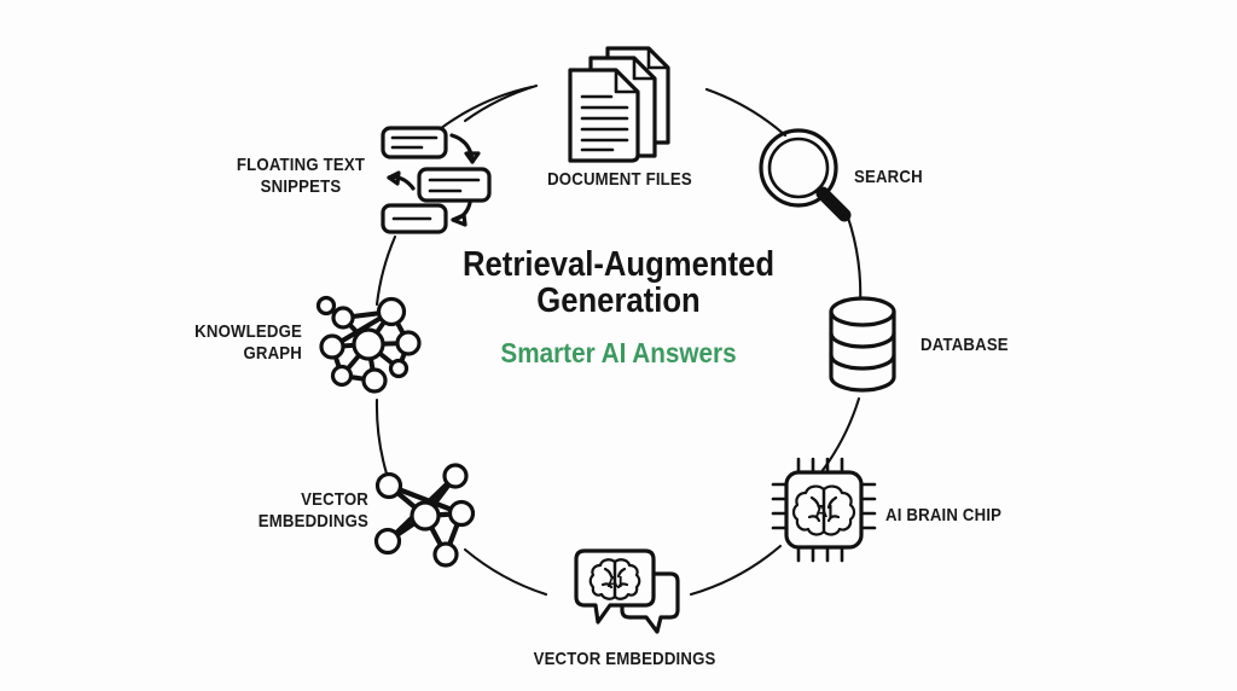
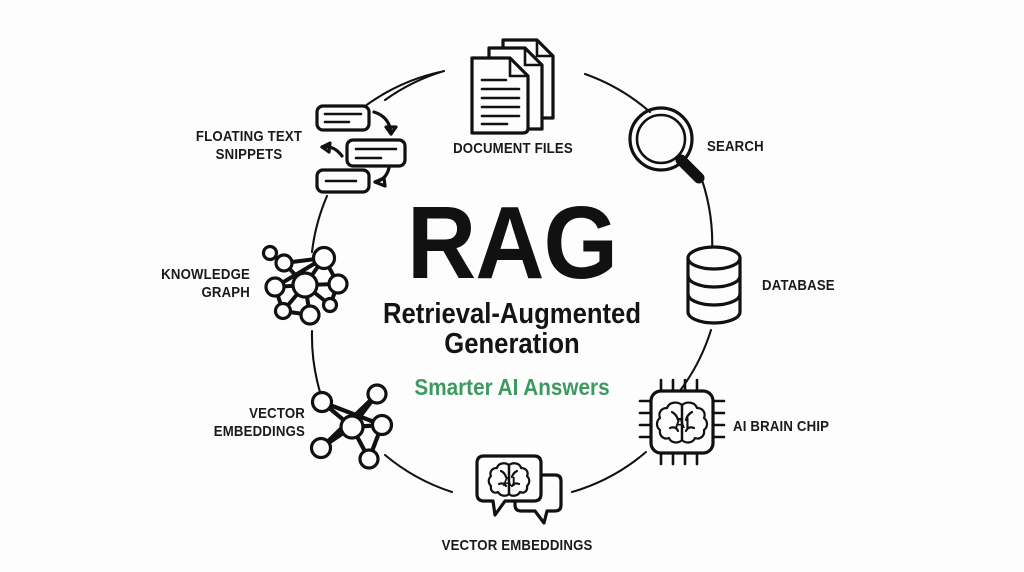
  AI
  AI
  DOCUMENT FILES
  SEARCH
  DATABASE
  AI BRAIN CHIP
  VECTOR EMBEDDINGS
  VECTOR
  EMBEDDINGS
  KNOWLEDGE
  GRAPH
  FLOATING TEXT
  SNIPPETS
+ RAG
  Retrieval-Augmented
  Generation
  Smarter AI Answers
